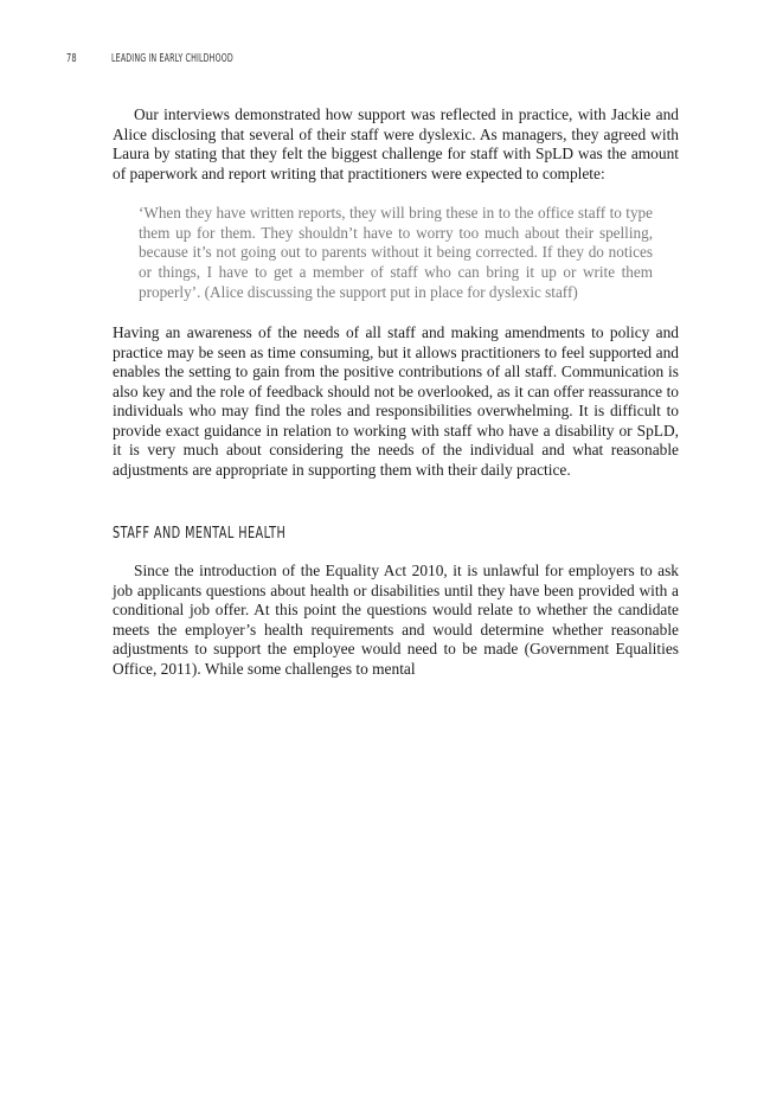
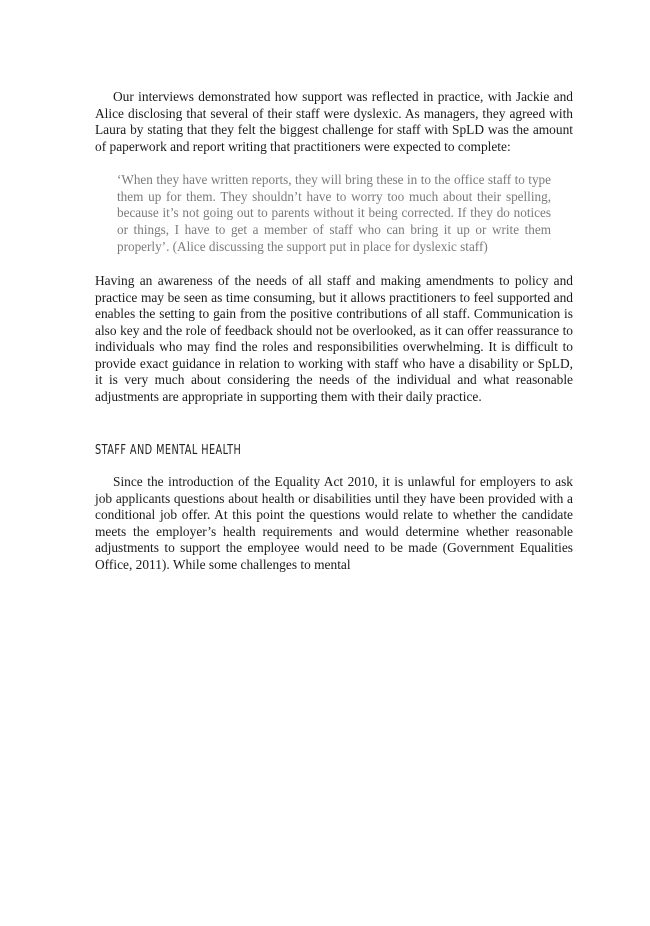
- 78
- LEADING IN EARLY CHILDHOOD
  Our interviews demonstrated how support was reflected in practice, with Jackie and Alice disclosing that several of their staff were dyslexic. As managers, they agreed with Laura by stating that they felt the biggest challenge for staff with SpLD was the amount of paperwork and report writing that practitioners were expected to complete:
  ‘When they have written reports, they will bring these in to the office staff to type them up for them. They shouldn’t have to worry too much about their spelling, because it’s not going out to parents without it being corrected. If they do notices or things, I have to get a member of staff who can bring it up or write them properly’. (Alice discussing the support put in place for dyslexic staff)
  Having an awareness of the needs of all staff and making amendments to policy and practice may be seen as time consuming, but it allows practitioners to feel sup­ported and enables the setting to gain from the positive contributions of all staff. Communication is also key and the role of feedback should not be overlooked, as it can offer reassurance to individuals who may find the roles and responsibilities overwhelming. It is difficult to provide exact guidance in relation to working with staff who have a disability or SpLD, it is very much about considering the needs of the individual and what reasonable adjustments are appropriate in supporting them with their daily practice.
  STAFF AND MENTAL HEALTH
  Since the introduction of the Equality Act 2010, it is unlawful for employers to ask job applicants questions about health or disabilities until they have been provided with a conditional job offer. At this point the questions would relate to whether the candidate meets the employer’s health requirements and would deter­mine whether reasonable adjustments to support the employee would need to be made (Government Equalities Office, 2011). While some challenges to mental
